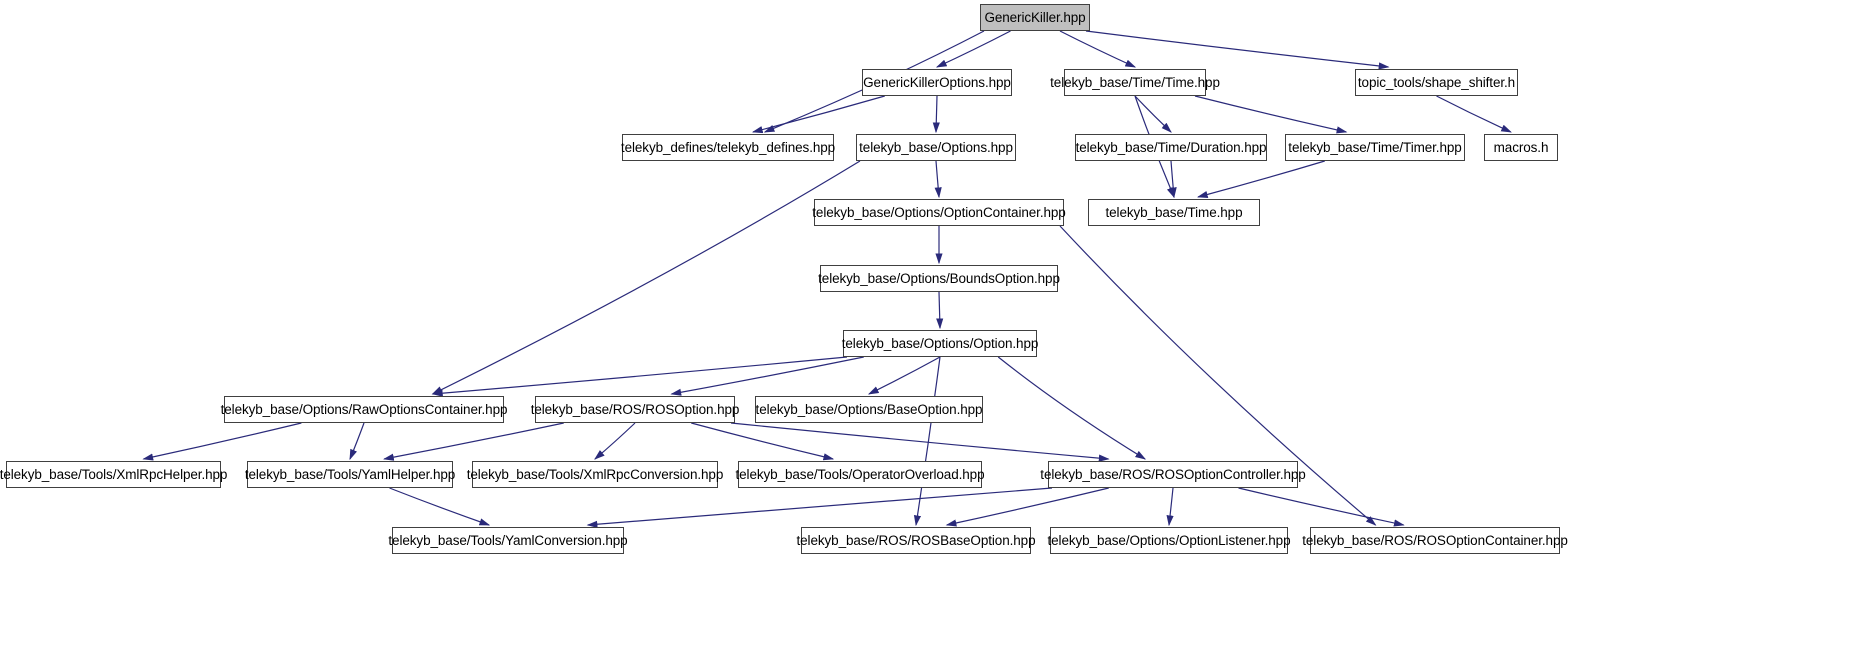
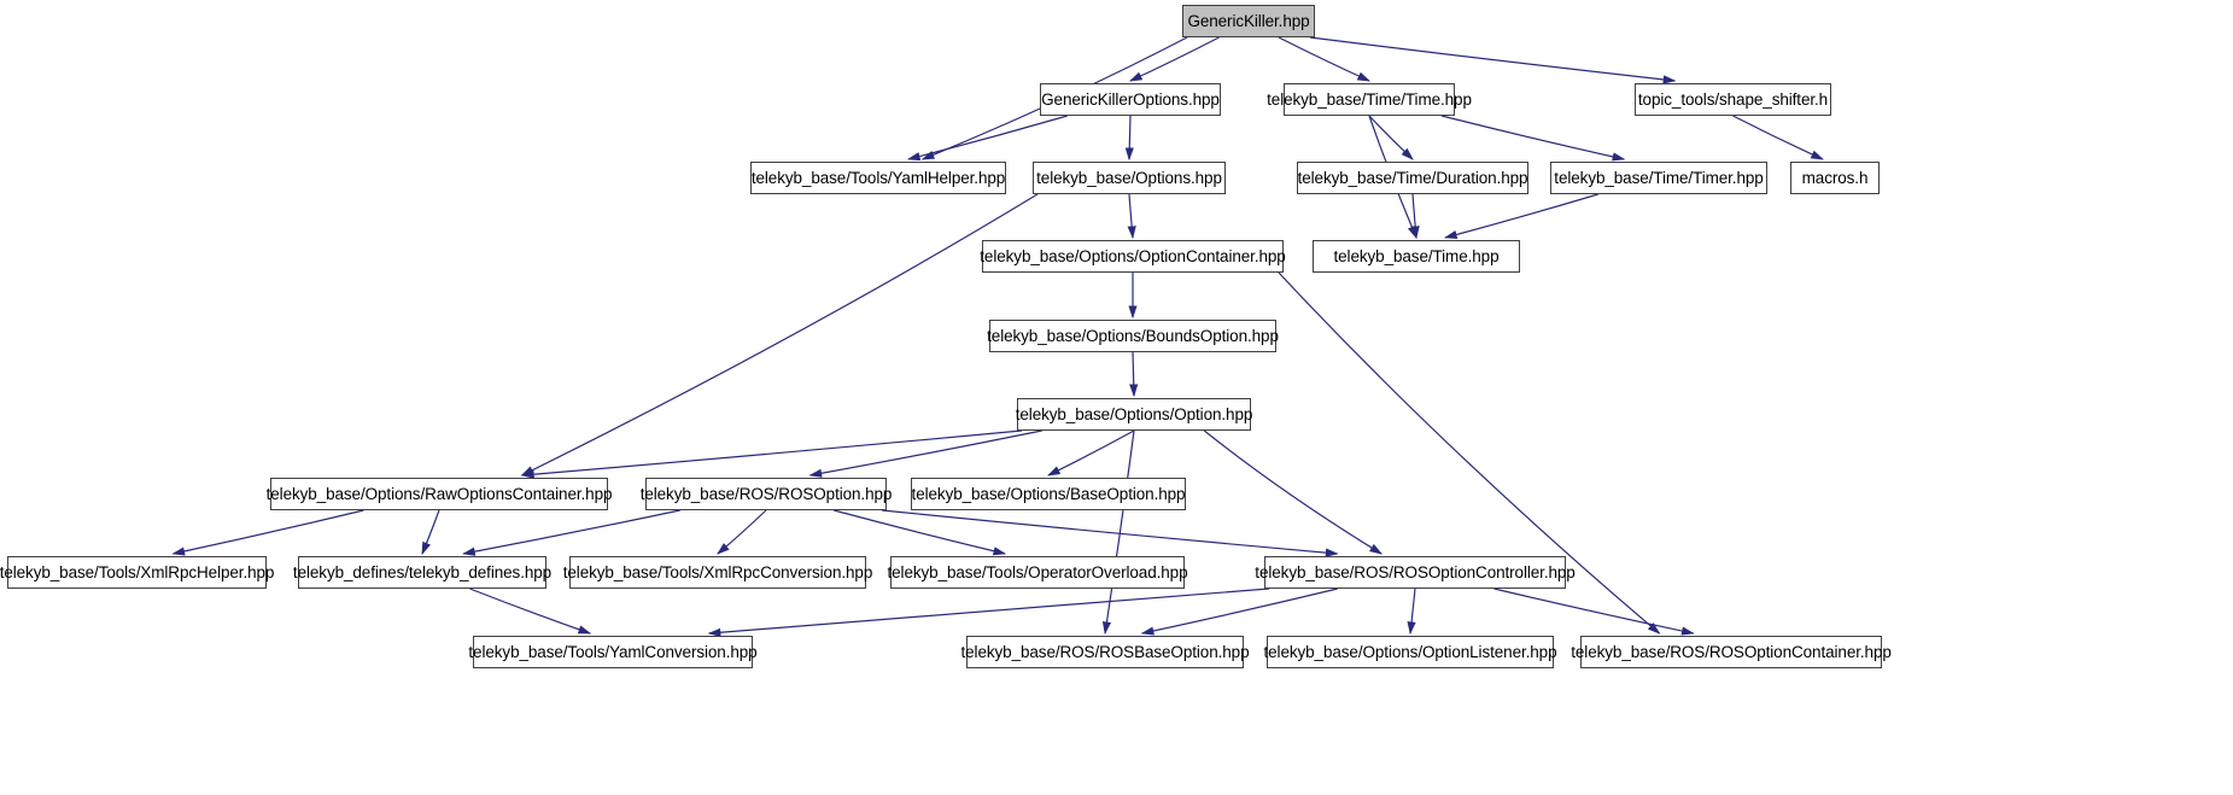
  GenericKiller.hpp
  GenericKillerOptions.hpp
  telekyb_base/Time/Time.hpp
  topic_tools/shape_shifter.h
- telekyb_defines/telekyb_defines.hpp
+ telekyb_base/Tools/YamlHelper.hpp
  telekyb_base/Options.hpp
  telekyb_base/Time/Duration.hpp
  telekyb_base/Time/Timer.hpp
  macros.h
  telekyb_base/Options/OptionContainer.hpp
  telekyb_base/Time.hpp
  telekyb_base/Options/BoundsOption.hpp
  telekyb_base/Options/Option.hpp
  telekyb_base/Options/RawOptionsContainer.hpp
  telekyb_base/ROS/ROSOption.hpp
  telekyb_base/Options/BaseOption.hpp
  telekyb_base/Tools/XmlRpcHelper.hpp
- telekyb_base/Tools/YamlHelper.hpp
+ telekyb_defines/telekyb_defines.hpp
  telekyb_base/Tools/XmlRpcConversion.hpp
  telekyb_base/Tools/OperatorOverload.hpp
  telekyb_base/ROS/ROSOptionController.hpp
  telekyb_base/Tools/YamlConversion.hpp
  telekyb_base/ROS/ROSBaseOption.hpp
  telekyb_base/Options/OptionListener.hpp
  telekyb_base/ROS/ROSOptionContainer.hpp
